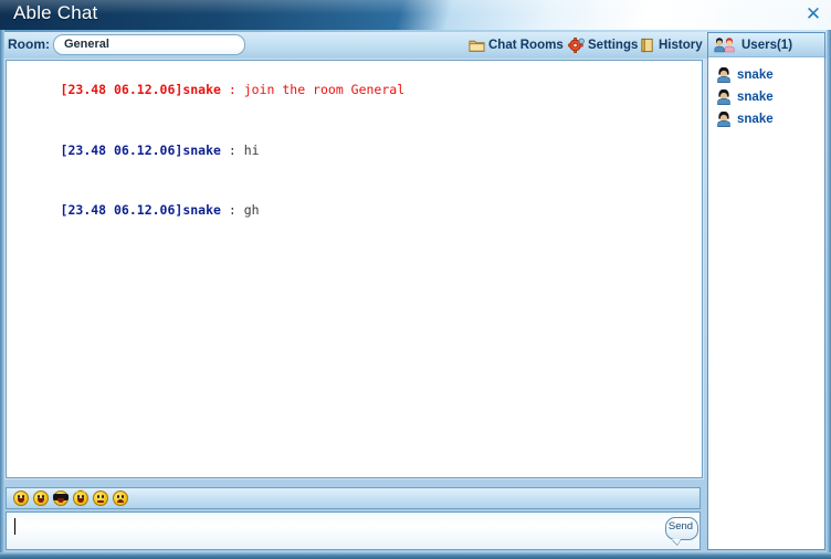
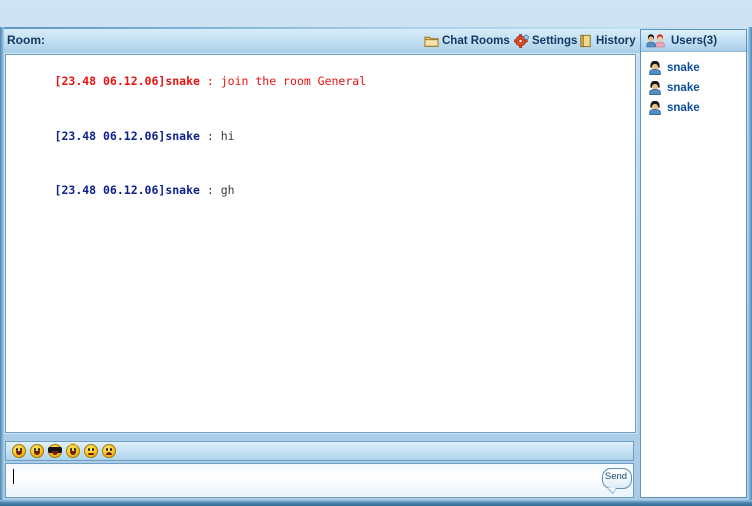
- ✕
  Room:
- General
  Chat Rooms
  Settings
  History
  [23.48 06.12.06]snake : join the room General
  [23.48 06.12.06]snake : hi
  [23.48 06.12.06]snake : gh
  Send
- Users(1)
+ Users(3)
  snake
  snake
  snake
